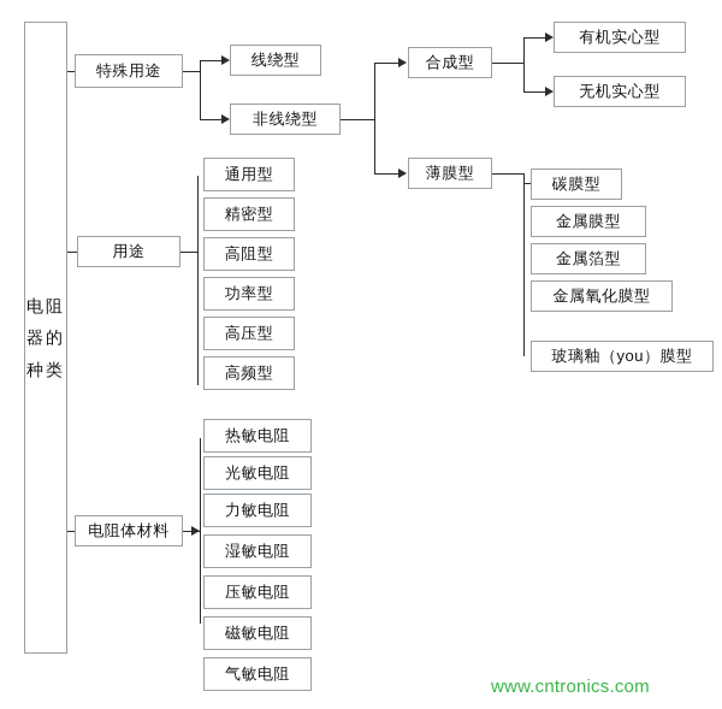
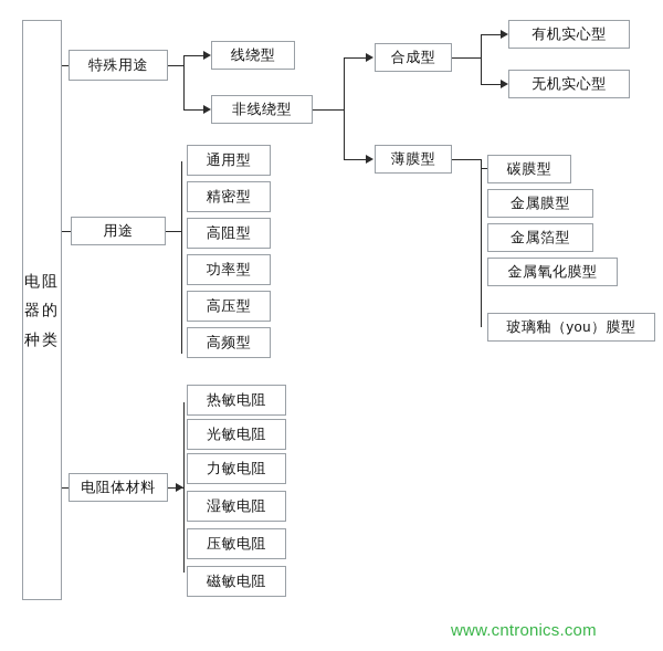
  电阻器的种类
  特殊用途
  用途
  电阻体材料
  线绕型
  非线绕型
  合成型
  薄膜型
  有机实心型
  无机实心型
  碳膜型
  金属膜型
  金属箔型
  金属氧化膜型
  玻璃釉（you）膜型
  通用型
  精密型
  高阻型
  功率型
  高压型
  高频型
  热敏电阻
  光敏电阻
  力敏电阻
  湿敏电阻
  压敏电阻
  磁敏电阻
- 气敏电阻
  www.cntronics.com
